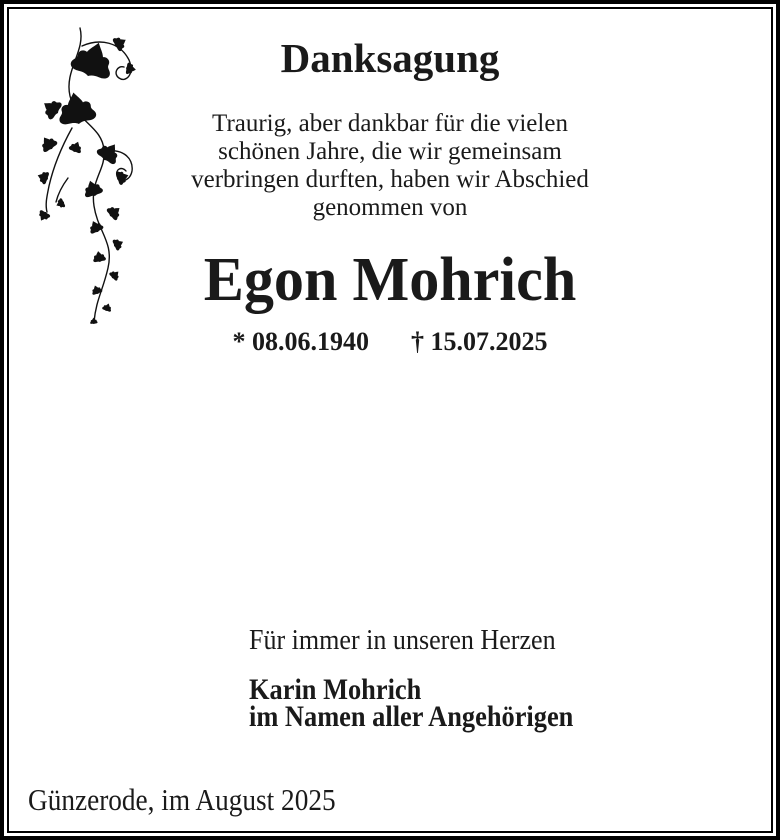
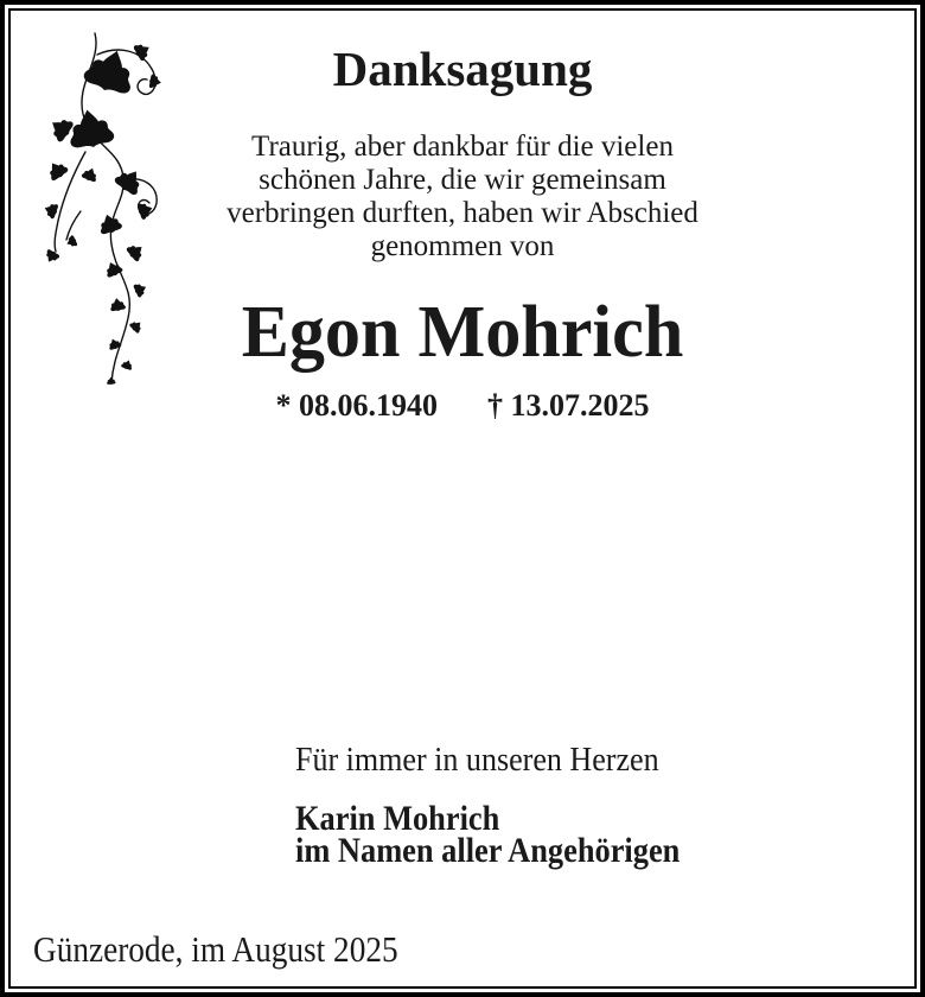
  Danksagung
  Traurig, aber dankbar für die vielen
  schönen Jahre, die wir gemeinsam
  verbringen durften, haben wir Abschied
  genommen von
  Egon Mohrich
  * 08.06.1940
- † 15.07.2025
+ † 13.07.2025
  Für immer in unseren Herzen
  Karin Mohrich
  im Namen aller Angehörigen
  Günzerode, im August 2025
